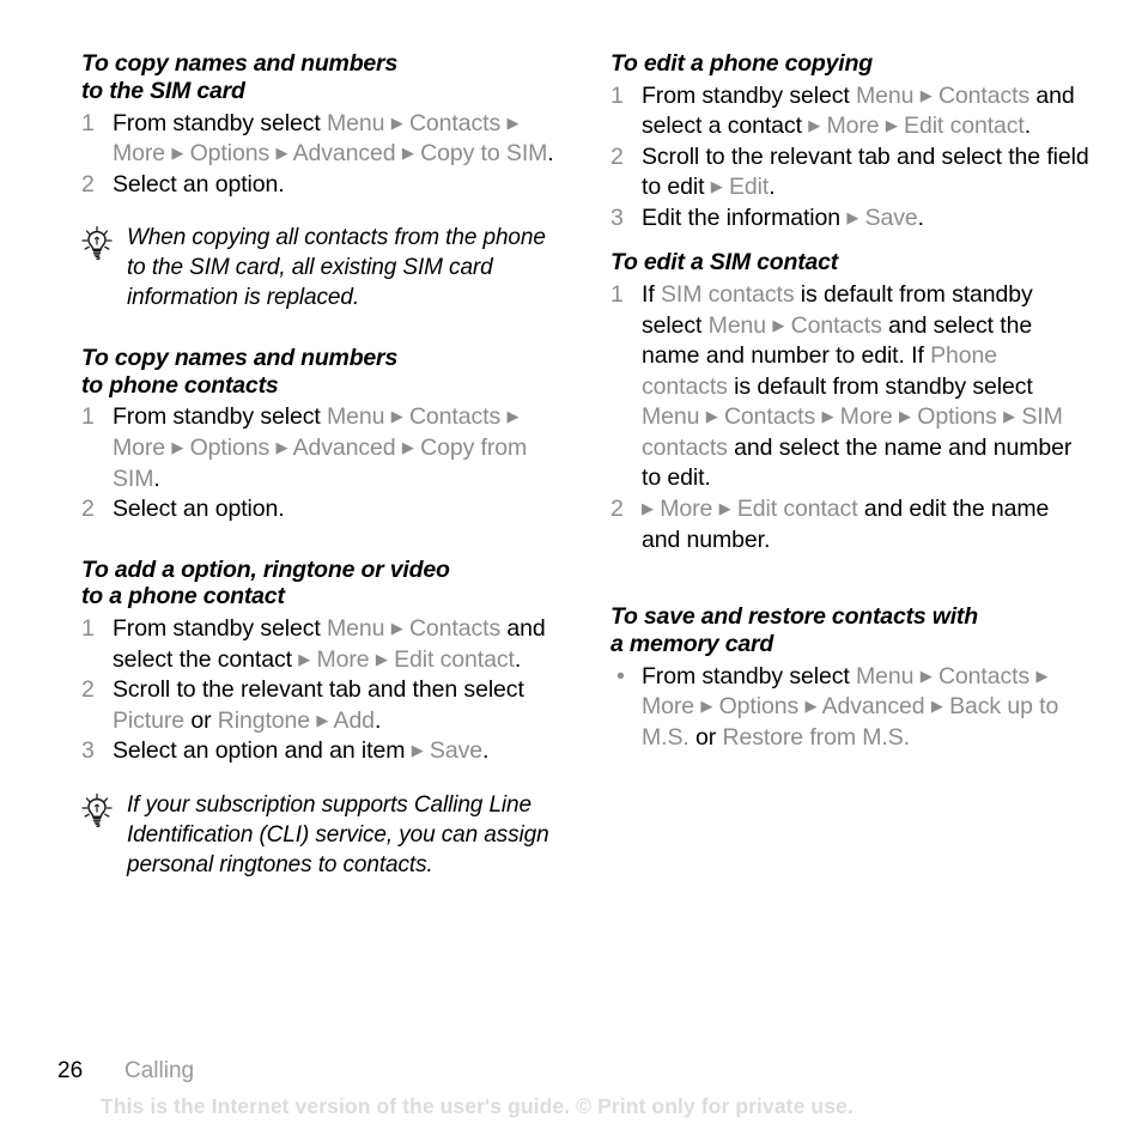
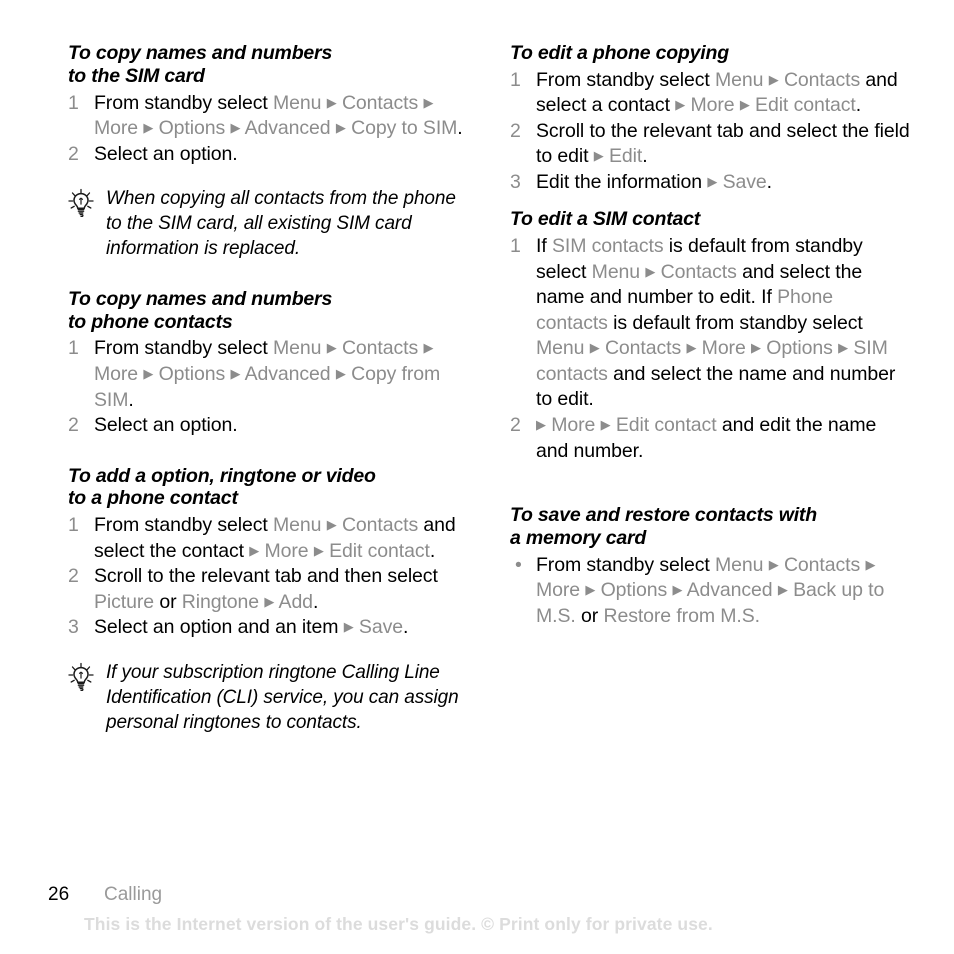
  To copy names and numbers
  to the SIM card
  1
  From standby select Menu ▶ Contacts ▶ More ▶ Options ▶ Advanced ▶ Copy to SIM.
  2
  Select an option.
  When copying all contacts from the phone to the SIM card, all existing SIM card information is replaced.
  To copy names and numbers
  to phone contacts
  1
  From standby select Menu ▶ Contacts ▶ More ▶ Options ▶ Advanced ▶ Copy from SIM.
  2
  Select an option.
  To add a option, ringtone or video
  to a phone contact
  1
  From standby select Menu ▶ Contacts and select the contact ▶ More ▶ Edit contact.
  2
  Scroll to the relevant tab and then select Picture or Ringtone ▶ Add.
  3
  Select an option and an item ▶ Save.
- If your subscription supports Calling Line Identification (CLI) service, you can assign personal ringtones to contacts.
+ If your subscription ringtone Calling Line Identification (CLI) service, you can assign personal ringtones to contacts.
  To edit a phone copying
  1
  From standby select Menu ▶ Contacts and select a contact ▶ More ▶ Edit contact.
  2
  Scroll to the relevant tab and select the field to edit ▶ Edit.
  3
  Edit the information ▶ Save.
  To edit a SIM contact
  1
  If SIM contacts is default from standby select Menu ▶ Contacts and select the name and number to edit. If Phone contacts is default from standby select Menu ▶ Contacts ▶ More ▶ Options ▶ SIM contacts and select the name and number to edit.
  2
  ▶ More ▶ Edit contact and edit the name and number.
  To save and restore contacts with
  a memory card
  •
  From standby select Menu ▶ Contacts ▶ More ▶ Options ▶ Advanced ▶ Back up to M.S. or Restore from M.S.
  26
  Calling
  This is the Internet version of the user's guide. © Print only for private use.
